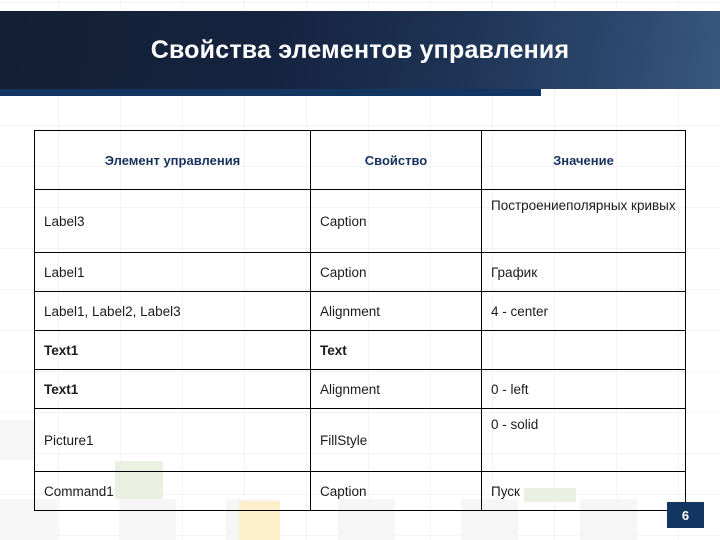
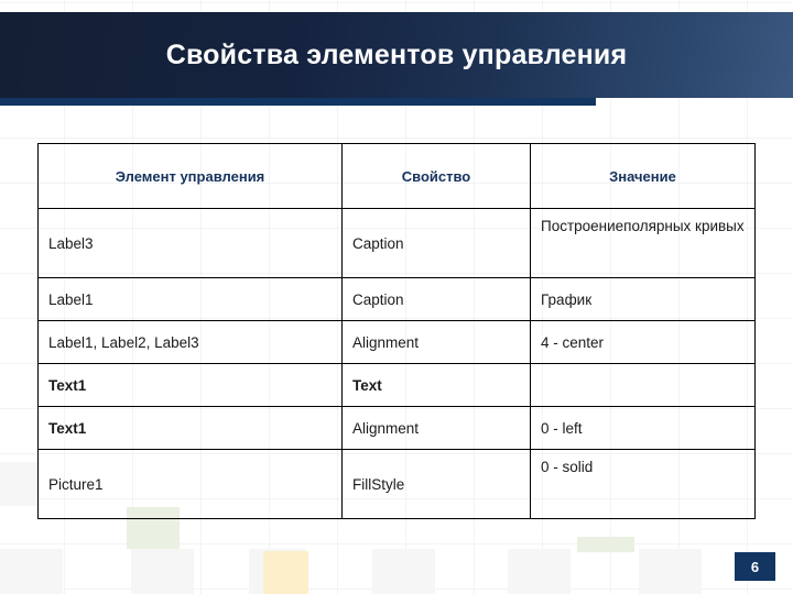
  Свойства элементов управления
  Элемент управления	Свойство	Значение
  Label3	Caption	Построениеполярных кривых
  Label1	Caption	График
  Label1, Label2, Label3	Alignment	4 - center
  Text1	Text
  Text1	Alignment	0 - left
  Picture1	FillStyle	0 - solid
- Command1	Caption	Пуск
  6
